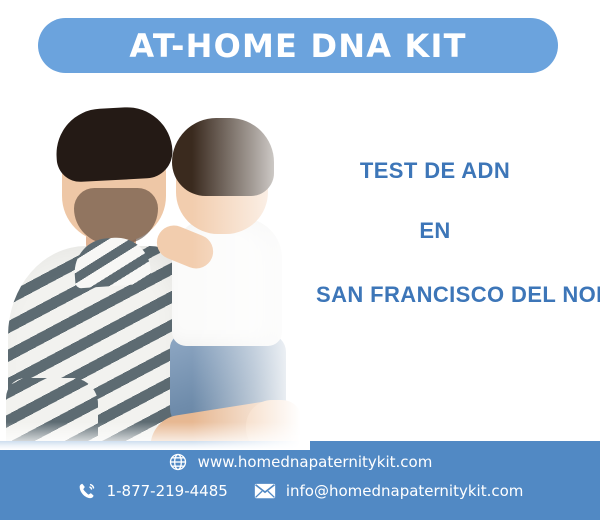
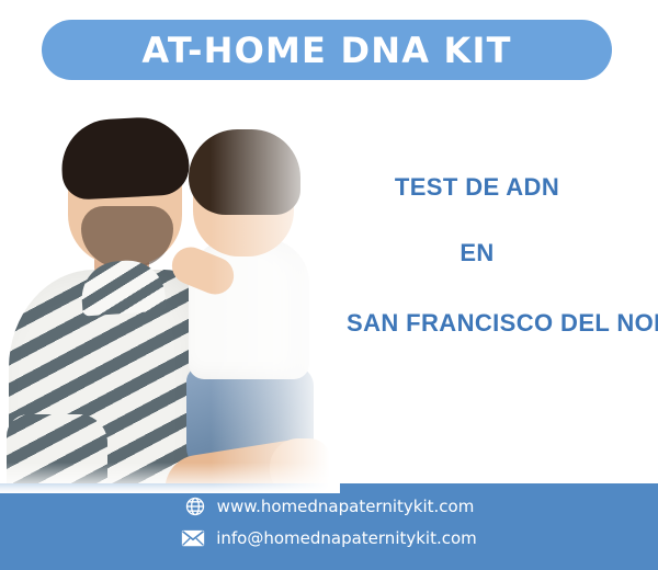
  AT-HOME DNA KIT
  TEST DE ADN
  EN
  SAN FRANCISCO DEL NO
  www.homednapaternitykit.com
- 1-877-219-4485
  info@homednapaternitykit.com
